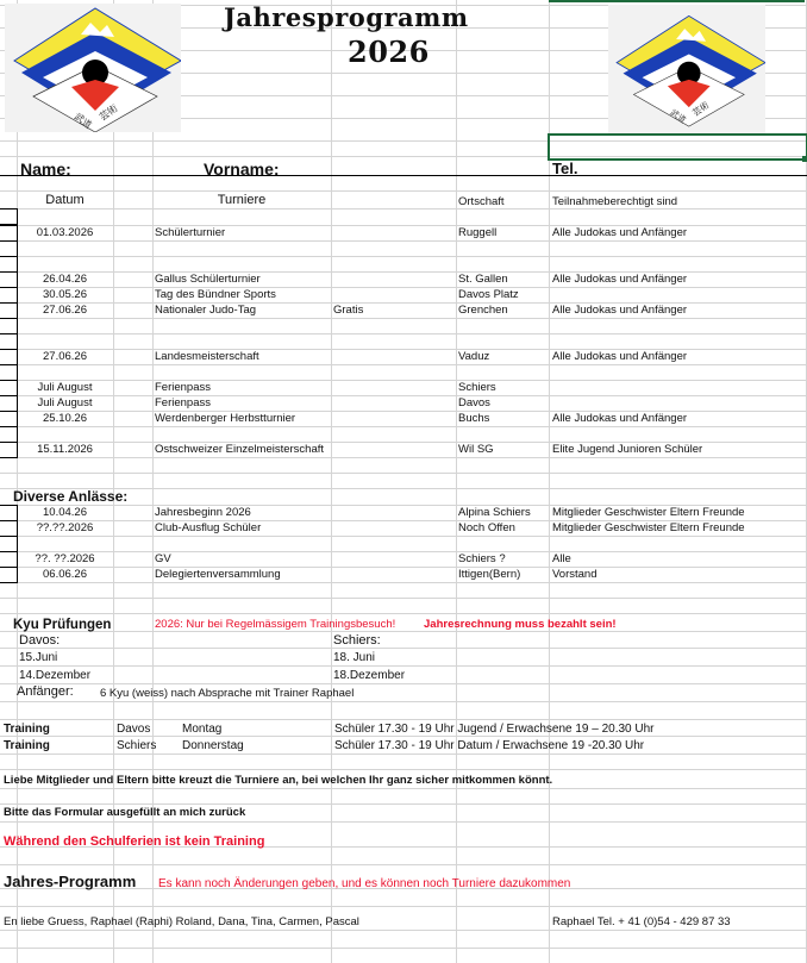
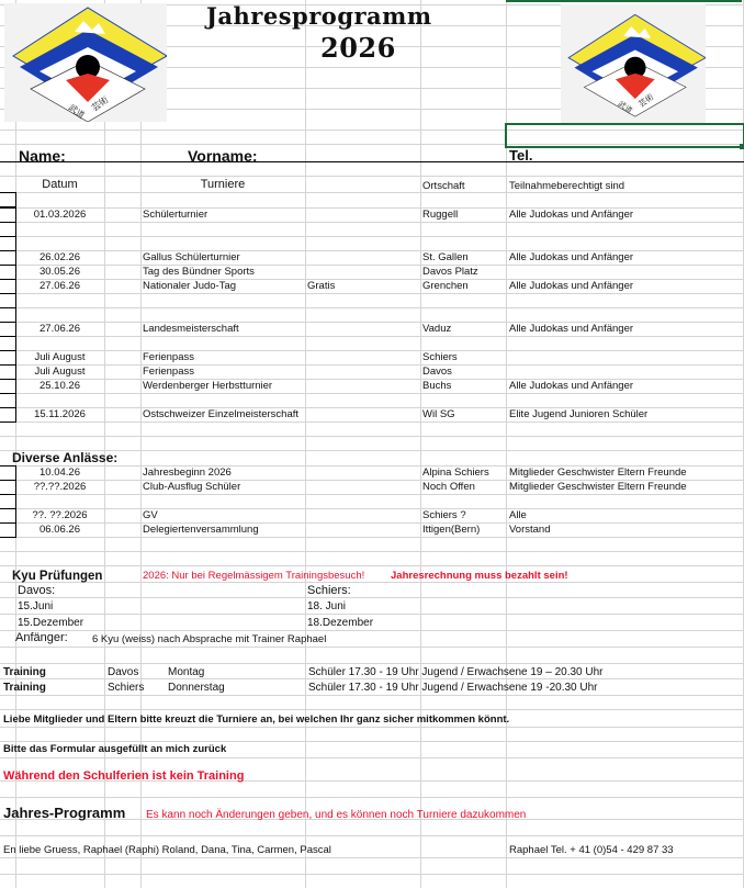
  Jahresprogramm
  2026
  Name:
  Vorname:
  Tel.
  Datum
  Turniere
  Ortschaft
  Teilnahmeberechtigt sind
  01.03.2026
  Schülerturnier
  Ruggell
  Alle Judokas und Anfänger
- 26.04.26
+ 26.02.26
  Gallus Schülerturnier
  St. Gallen
  Alle Judokas und Anfänger
  30.05.26
  Tag des Bündner Sports
  Davos Platz
  27.06.26
  Nationaler Judo-Tag
  Gratis
  Grenchen
  Alle Judokas und Anfänger
  27.06.26
  Landesmeisterschaft
  Vaduz
  Alle Judokas und Anfänger
  Juli August
  Ferienpass
  Schiers
  Juli August
  Ferienpass
  Davos
  25.10.26
  Werdenberger Herbstturnier
  Buchs
  Alle Judokas und Anfänger
  15.11.2026
  Ostschweizer Einzelmeisterschaft
  Wil SG
  Elite Jugend Junioren Schüler
  Diverse Anlässe:
  10.04.26
  Jahresbeginn 2026
  Alpina Schiers
  Mitglieder Geschwister Eltern Freunde
  ??.??.2026
  Club-Ausflug Schüler
  Noch Offen
  Mitglieder Geschwister Eltern Freunde
  ??. ??.2026
  GV
  Schiers ?
  Alle
  06.06.26
  Delegiertenversammlung
  Ittigen(Bern)
  Vorstand
  Kyu Prüfungen
  2026: Nur bei Regelmässigem Trainingsbesuch!
  Jahresrechnung muss bezahlt sein!
  Davos:
  15.Juni
- 14.Dezember
+ 15.Dezember
  Schiers:
  18. Juni
  18.Dezember
  Anfänger:
  6 Kyu (weiss) nach Absprache mit Trainer Raphael
  Training
  Davos
  Montag
  Schüler 17.30 - 19 Uhr Jugend / Erwachsene 19 – 20.30 Uhr
  Training
  Schiers
  Donnerstag
- Schüler 17.30 - 19 Uhr Datum / Erwachsene 19 -20.30 Uhr
+ Schüler 17.30 - 19 Uhr Jugend / Erwachsene 19 -20.30 Uhr
  Liebe Mitglieder und Eltern bitte kreuzt die Turniere an, bei welchen Ihr ganz sicher mitkommen könnt.
  Bitte das Formular ausgefüllt an mich zurück
  Während den Schulferien ist kein Training
  Jahres-Programm
  Es kann noch Änderungen geben, und es können noch Turniere dazukommen
  En liebe Gruess, Raphael (Raphi) Roland, Dana, Tina, Carmen, Pascal
  Raphael Tel. + 41 (0)54 - 429 87 33
